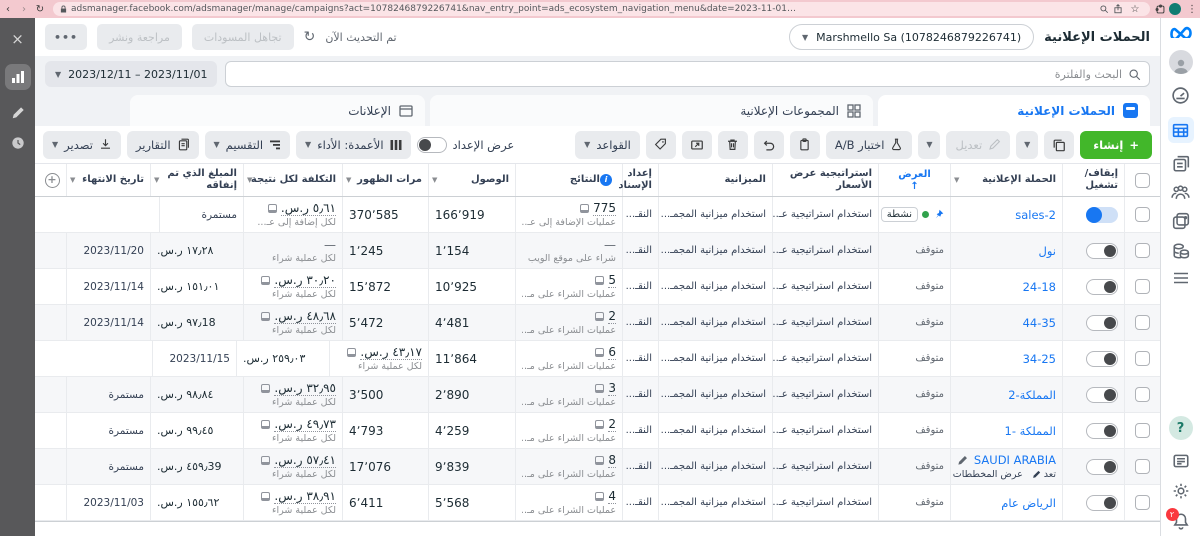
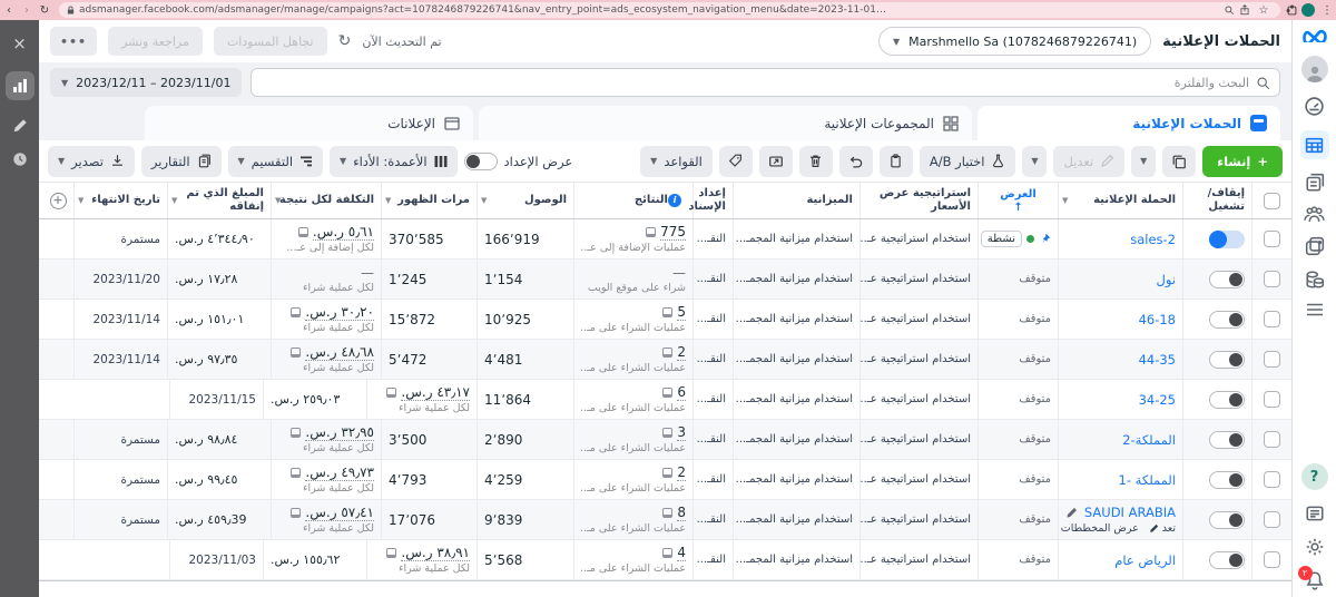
  ‹
  ›
  ↻
  adsmanager.facebook.com/adsmanager/manage/campaigns?act=1078246879226741&nav_entry_point=ads_ecosystem_navigation_menu&date=2023-11-01…
  ☆
  ⋮
  ×
  ?
  ٢
  الحملات الإعلانية
  Marshmello Sa (1078246879226741)
  ▼
  تم التحديث الآن
  ↻
  تجاهل المسودات
  مراجعة ونشر
  •••
  2023/12/11 – 2023/11/01
  ▼
  الحملات الإعلانية
  المجموعات الإعلانية
  الإعلانات
  +
  إنشاء
  ▼
  تعديل
  ▼
  اختبار A/B
  القواعد
  ▼
  عرض الإعداد
  الأعمدة: الأداء
  ▼
  التقسيم
  ▼
  التقارير
  تصدير
  ▼
  إيقاف/ تشغيل
  الحملة الإعلانية
  ▼
  العرض
  ↑
  استراتيجية عرض الأسعار
  الميزانية
  إعداد الإسناد
  i
  النتائج
  الوصول
  ▼
  مرات الظهور
  ▼
  التكلفة لكل نتيجة
  ▼
  المبلغ الذي تم إنفاقه
  ▼
  تاريخ الانتهاء
  ▼
  +
  sales-2
  نشطة
  استخدام استراتيجية عـ..
  استخدام ميزانية المجمـ...
  النقـ...
  775
  عمليات الإضافة إلى عـ..
  166٬919
  370٬585
  ٥٫٦١ ر.س.
  لكل إضافة إلى عـ...
+ ٤٬٣٤٤٫٩٠ ر.س.
  مستمرة
  نول
  متوقف
  استخدام استراتيجية عـ..
  استخدام ميزانية المجمـ...
  النقـ...
  —
  شراء على موقع الويب
  1٬154
  1٬245
  —
  لكل عملية شراء
  ١٧٫٢٨ ر.س.
  2023/11/20
- 24-18
+ 46-18
  متوقف
  استخدام استراتيجية عـ..
  استخدام ميزانية المجمـ...
  النقـ...
  5
  عمليات الشراء على مـ..
  10٬925
  15٬872
  ٣٠٫٢٠ ر.س.
  لكل عملية شراء
  ١٥١٫٠١ ر.س.
  2023/11/14
  44-35
  متوقف
  استخدام استراتيجية عـ..
  استخدام ميزانية المجمـ...
  النقـ...
  2
  عمليات الشراء على مـ..
  4٬481
  5٬472
  ٤٨٫٦٨ ر.س.
  لكل عملية شراء
- ٩٧٫18 ر.س.
+ ٩٧٫٣٥ ر.س.
  2023/11/14
  34-25
  متوقف
  استخدام استراتيجية عـ..
  استخدام ميزانية المجمـ...
  النقـ...
  6
  عمليات الشراء على مـ..
  11٬864
  ٤٣٫١٧ ر.س.
  لكل عملية شراء
  ٢٥٩٫٠٣ ر.س.
  2023/11/15
  المملكة-2
  متوقف
  استخدام استراتيجية عـ..
  استخدام ميزانية المجمـ...
  النقـ...
  3
  عمليات الشراء على مـ..
  2٬890
  3٬500
  ٣٢٫٩٥ ر.س.
  لكل عملية شراء
  ٩٨٫٨٤ ر.س.
  مستمرة
  المملكة -1
  متوقف
  استخدام استراتيجية عـ..
  استخدام ميزانية المجمـ...
  النقـ...
  2
  عمليات الشراء على مـ..
  4٬259
  4٬793
  ٤٩٫٧٣ ر.س.
  لكل عملية شراء
  ٩٩٫٤٥ ر.س.
  مستمرة
  SAUDI ARABIA
  تعد
  عرض المخططات
  متوقف
  استخدام استراتيجية عـ..
  استخدام ميزانية المجمـ...
  النقـ...
  8
  عمليات الشراء على مـ..
  9٬839
  17٬076
  ٥٧٫٤١ ر.س.
  لكل عملية شراء
  ٤٥٩٫39 ر.س.
  مستمرة
  الرياض عام
  متوقف
  استخدام استراتيجية عـ..
  استخدام ميزانية المجمـ...
  النقـ...
  4
  عمليات الشراء على مـ..
  5٬568
- 6٬411
  ٣٨٫٩١ ر.س.
  لكل عملية شراء
  ١٥٥٫٦٢ ر.س.
  2023/11/03
